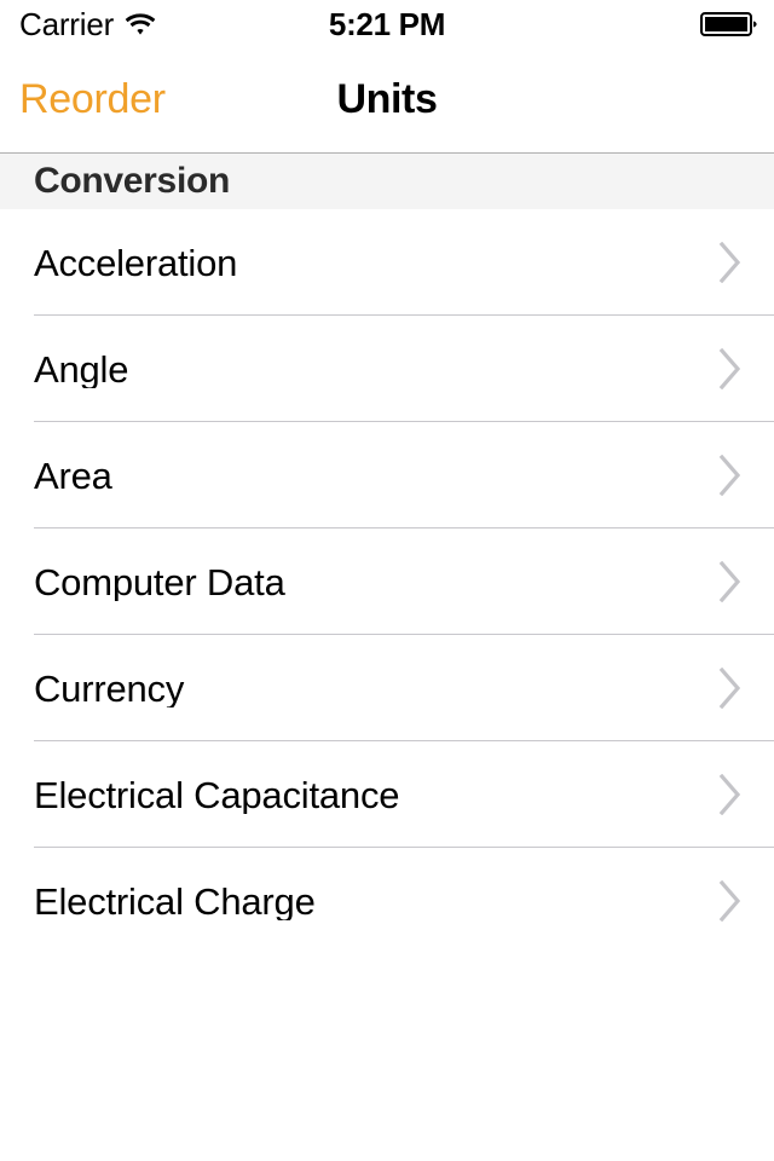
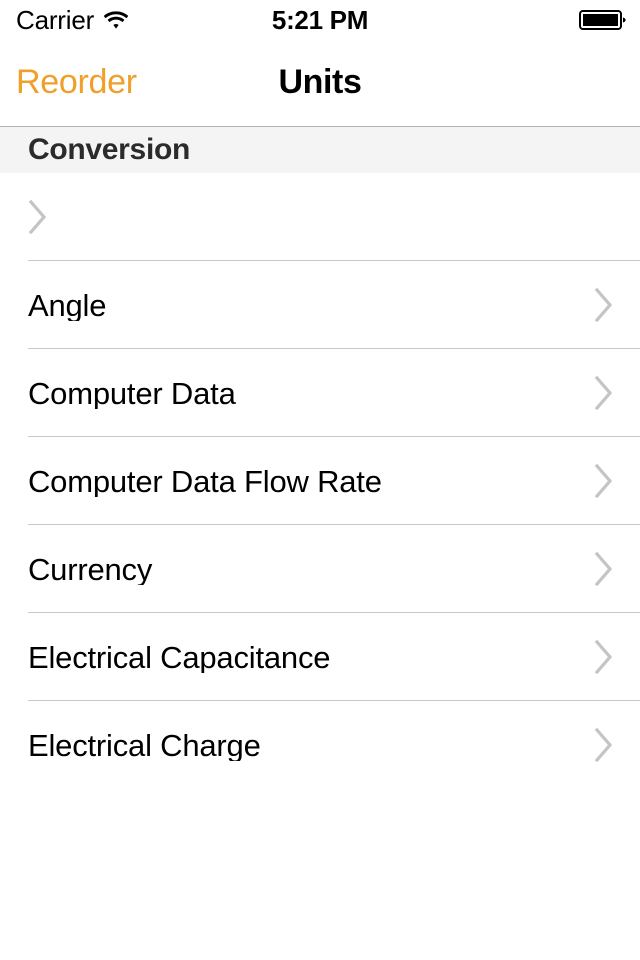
  Carrier
  5:21 PM
  Reorder
  Units
  Conversion
- Acceleration
  Angle
- Area
  Computer Data
+ Computer Data Flow Rate
  Currency
  Electrical Capacitance
  Electrical Charge
